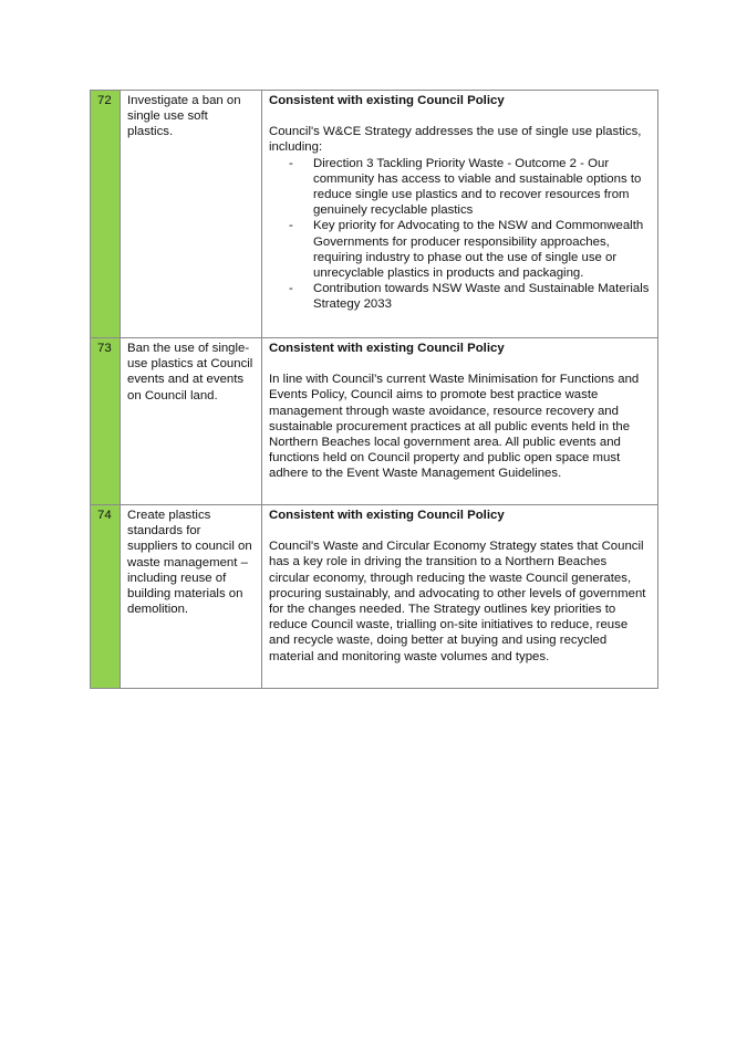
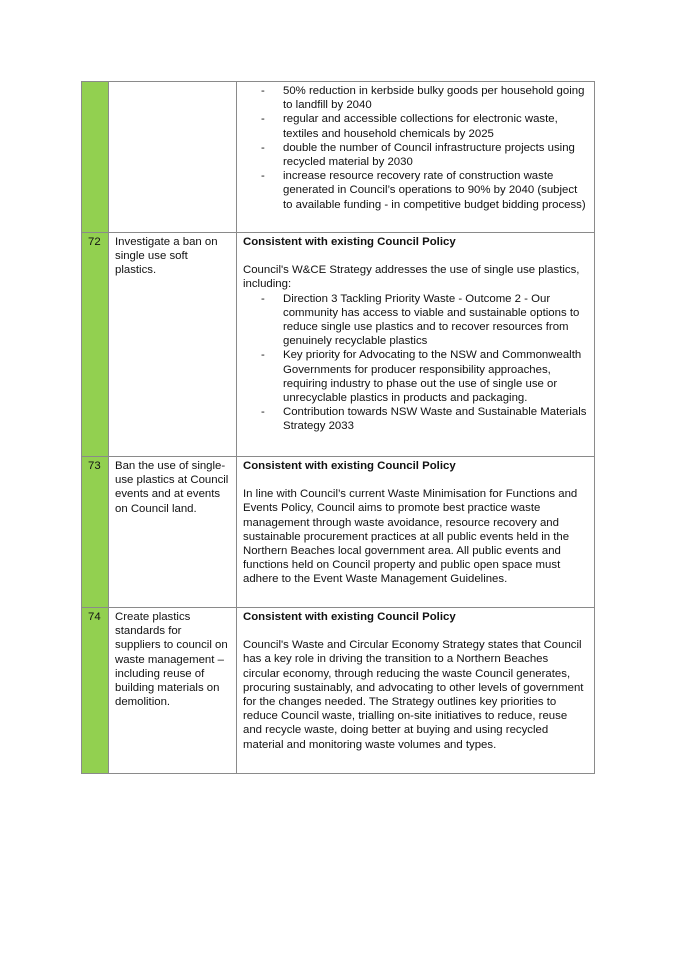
+ 		- 50% reduction in kerbside bulky goods per household going to landfill by 2040 - regular and accessible collections for electronic waste, textiles and household chemicals by 2025 - double the number of Council infrastructure projects using recycled material by 2030 - increase resource recovery rate of construction waste generated in Council’s operations to 90% by 2040 (subject to available funding - in competitive budget bidding process)
  72	Investigate a ban on single use soft plastics.	Consistent with existing Council Policy Council's W&CE Strategy addresses the use of single use plastics, including: - Direction 3 Tackling Priority Waste - Outcome 2 - Our community has access to viable and sustainable options to reduce single use plastics and to recover resources from genuinely recyclable plastics - Key priority for Advocating to the NSW and Commonwealth Governments for producer responsibility approaches, requiring industry to phase out the use of single use or unrecyclable plastics in products and packaging. - Contribution towards NSW Waste and Sustainable Materials Strategy 2033
  73	Ban the use of single-use plastics at Council events and at events on Council land.	Consistent with existing Council Policy In line with Council’s current Waste Minimisation for Functions and Events Policy, Council aims to promote best practice waste management through waste avoidance, resource recovery and sustainable procurement practices at all public events held in the Northern Beaches local government area. All public events and functions held on Council property and public open space must adhere to the Event Waste Management Guidelines.
  74	Create plastics standards for suppliers to council on waste management – including reuse of building materials on demolition.	Consistent with existing Council Policy Council's Waste and Circular Economy Strategy states that Council has a key role in driving the transition to a Northern Beaches circular economy, through reducing the waste Council generates, procuring sustainably, and advocating to other levels of government for the changes needed. The Strategy outlines key priorities to reduce Council waste, trialling on-site initiatives to reduce, reuse and recycle waste, doing better at buying and using recycled material and monitoring waste volumes and types.
